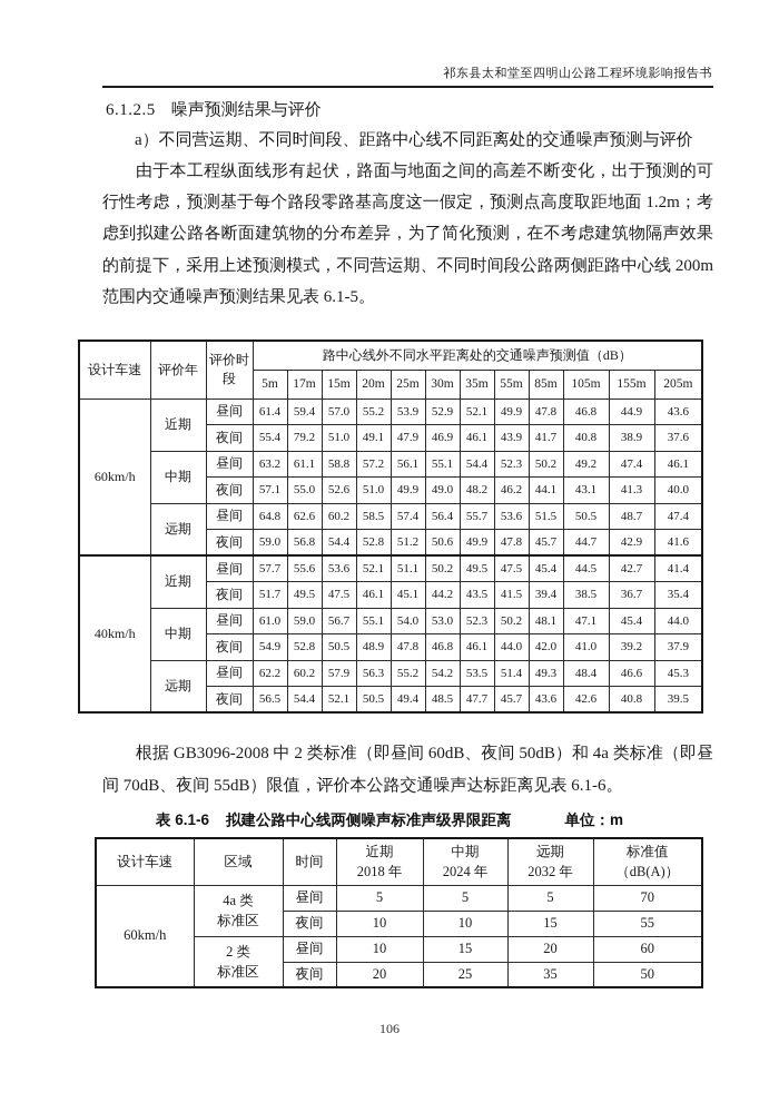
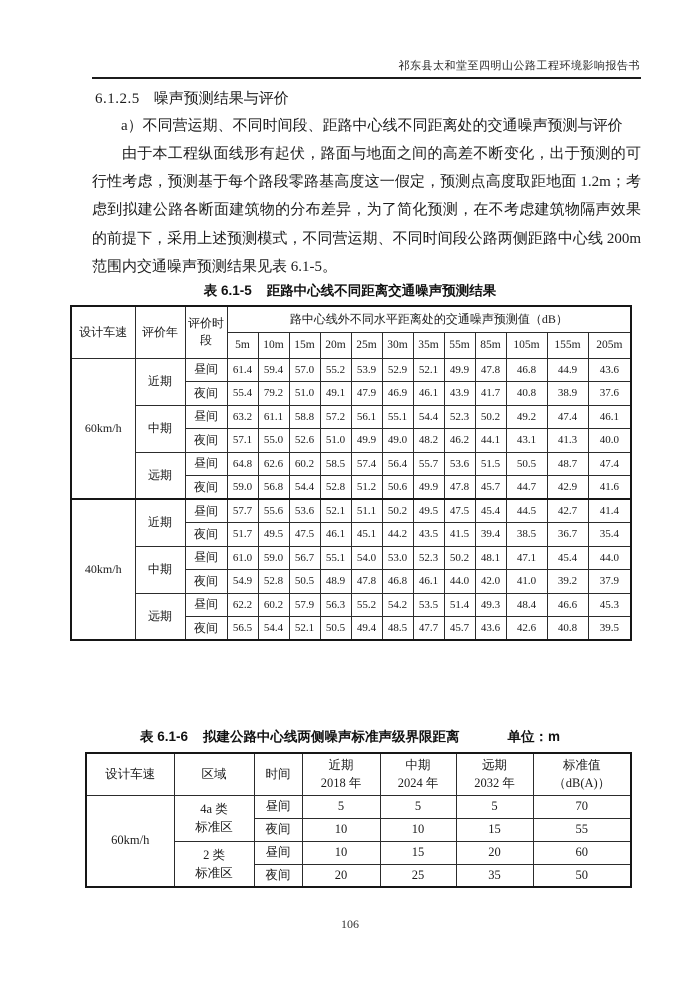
  祁东县太和堂至四明山公路工程环境影响报告书
  6.1.2.5 噪声预测结果与评价
  a）不同营运期、不同时间段、距路中心线不同距离处的交通噪声预测与评价
  由于本工程纵面线形有起伏，路面与地面之间的高差不断变化，出于预测的可行性考虑，预测基于每个路段零路基高度这一假定，预测点高度取距地面 1.2m；考虑到拟建公路各断面建筑物的分布差异，为了简化预测，在不考虑建筑物隔声效果的前提下，采用上述预测模式，不同营运期、不同时间段公路两侧距路中心线 200m 范围内交通噪声预测结果见表 6.1-5。
+ 表 6.1-5 距路中心线不同距离交通噪声预测结果
  设计车速	评价年	评价时段	路中心线外不同水平距离处的交通噪声预测值（dB）
- 5m	17m	15m	20m	25m	30m	35m	55m	85m	105m	155m	205m
+ 5m	10m	15m	20m	25m	30m	35m	55m	85m	105m	155m	205m
  60km/h	近期	昼间	61.4	59.4	57.0	55.2	53.9	52.9	52.1	49.9	47.8	46.8	44.9	43.6
  夜间	55.4	79.2	51.0	49.1	47.9	46.9	46.1	43.9	41.7	40.8	38.9	37.6
  中期	昼间	63.2	61.1	58.8	57.2	56.1	55.1	54.4	52.3	50.2	49.2	47.4	46.1
  夜间	57.1	55.0	52.6	51.0	49.9	49.0	48.2	46.2	44.1	43.1	41.3	40.0
  远期	昼间	64.8	62.6	60.2	58.5	57.4	56.4	55.7	53.6	51.5	50.5	48.7	47.4
  夜间	59.0	56.8	54.4	52.8	51.2	50.6	49.9	47.8	45.7	44.7	42.9	41.6
  40km/h	近期	昼间	57.7	55.6	53.6	52.1	51.1	50.2	49.5	47.5	45.4	44.5	42.7	41.4
  夜间	51.7	49.5	47.5	46.1	45.1	44.2	43.5	41.5	39.4	38.5	36.7	35.4
  中期	昼间	61.0	59.0	56.7	55.1	54.0	53.0	52.3	50.2	48.1	47.1	45.4	44.0
  夜间	54.9	52.8	50.5	48.9	47.8	46.8	46.1	44.0	42.0	41.0	39.2	37.9
  远期	昼间	62.2	60.2	57.9	56.3	55.2	54.2	53.5	51.4	49.3	48.4	46.6	45.3
  夜间	56.5	54.4	52.1	50.5	49.4	48.5	47.7	45.7	43.6	42.6	40.8	39.5
- 根据 GB3096-2008 中 2 类标准（即昼间 60dB、夜间 50dB）和 4a 类标准（即昼间 70dB、夜间 55dB）限值，评价本公路交通噪声达标距离见表 6.1-6。
  表 6.1-6 拟建公路中心线两侧噪声标准声级界限距离 单位：m
  设计车速	区域	时间	近期 2018 年	中期 2024 年	远期 2032 年	标准值 （dB(A)）
  60km/h	4a 类 标准区	昼间	5	5	5	70
  夜间	10	10	15	55
  2 类 标准区	昼间	10	15	20	60
  夜间	20	25	35	50
  106
